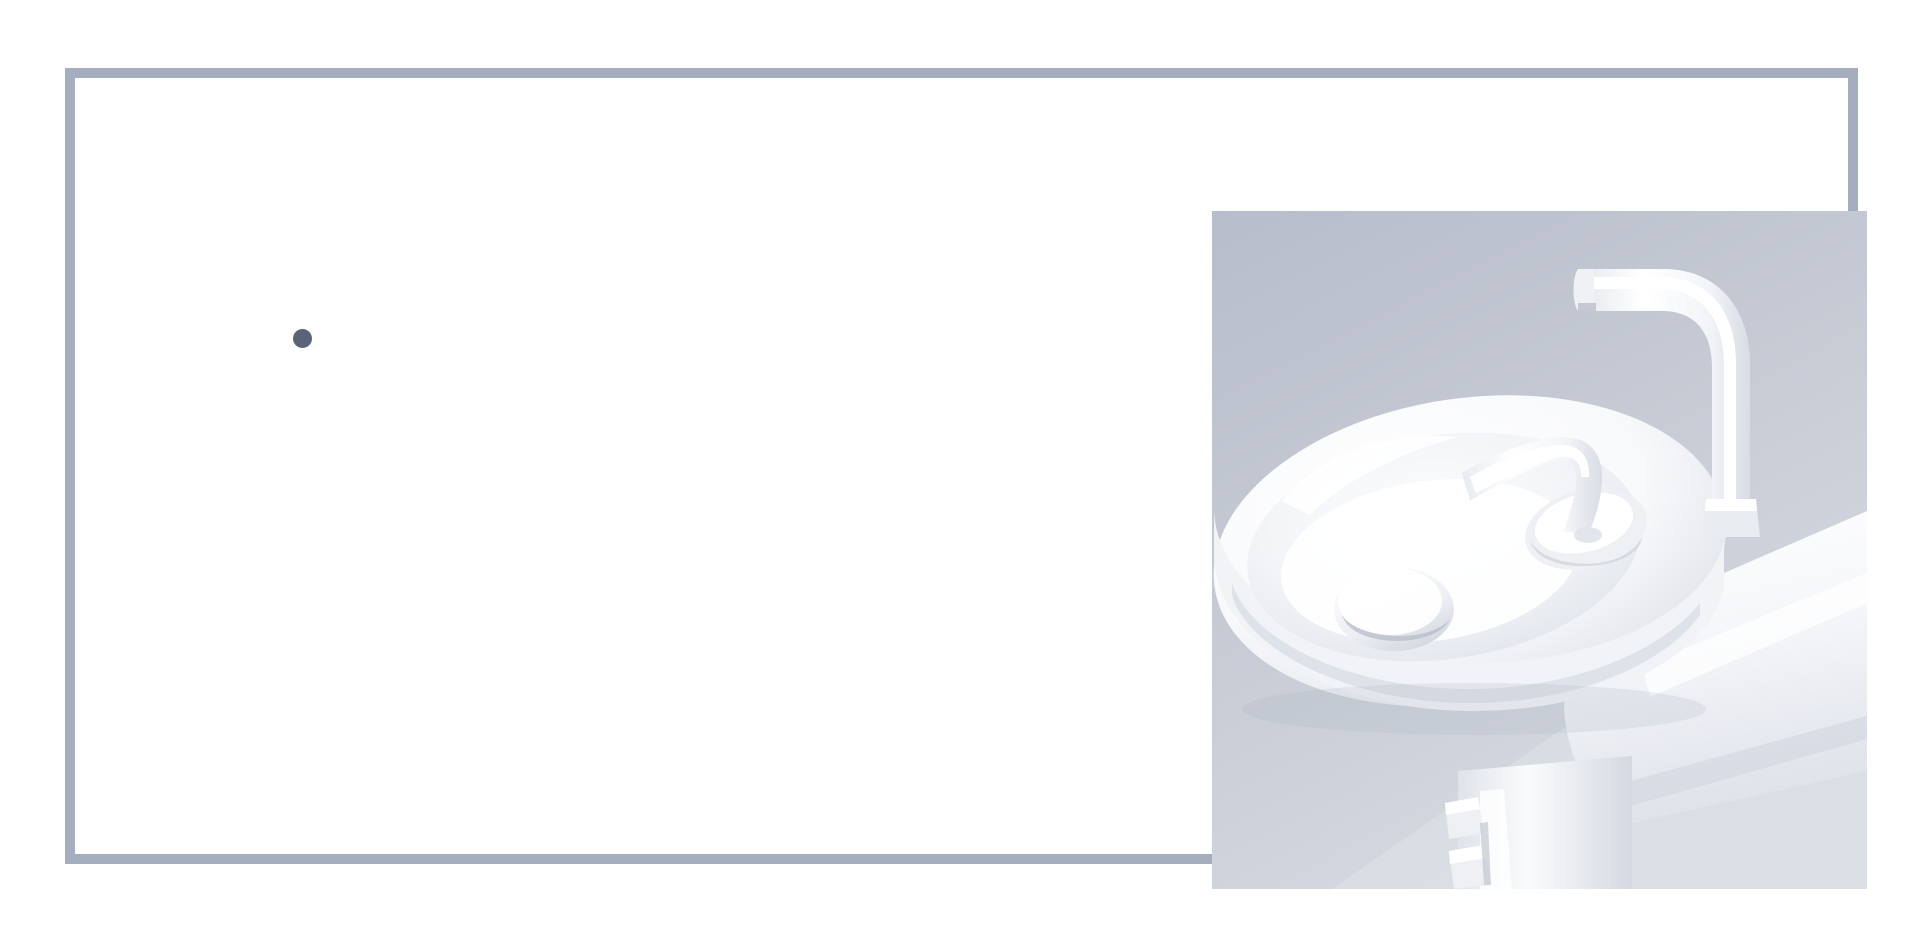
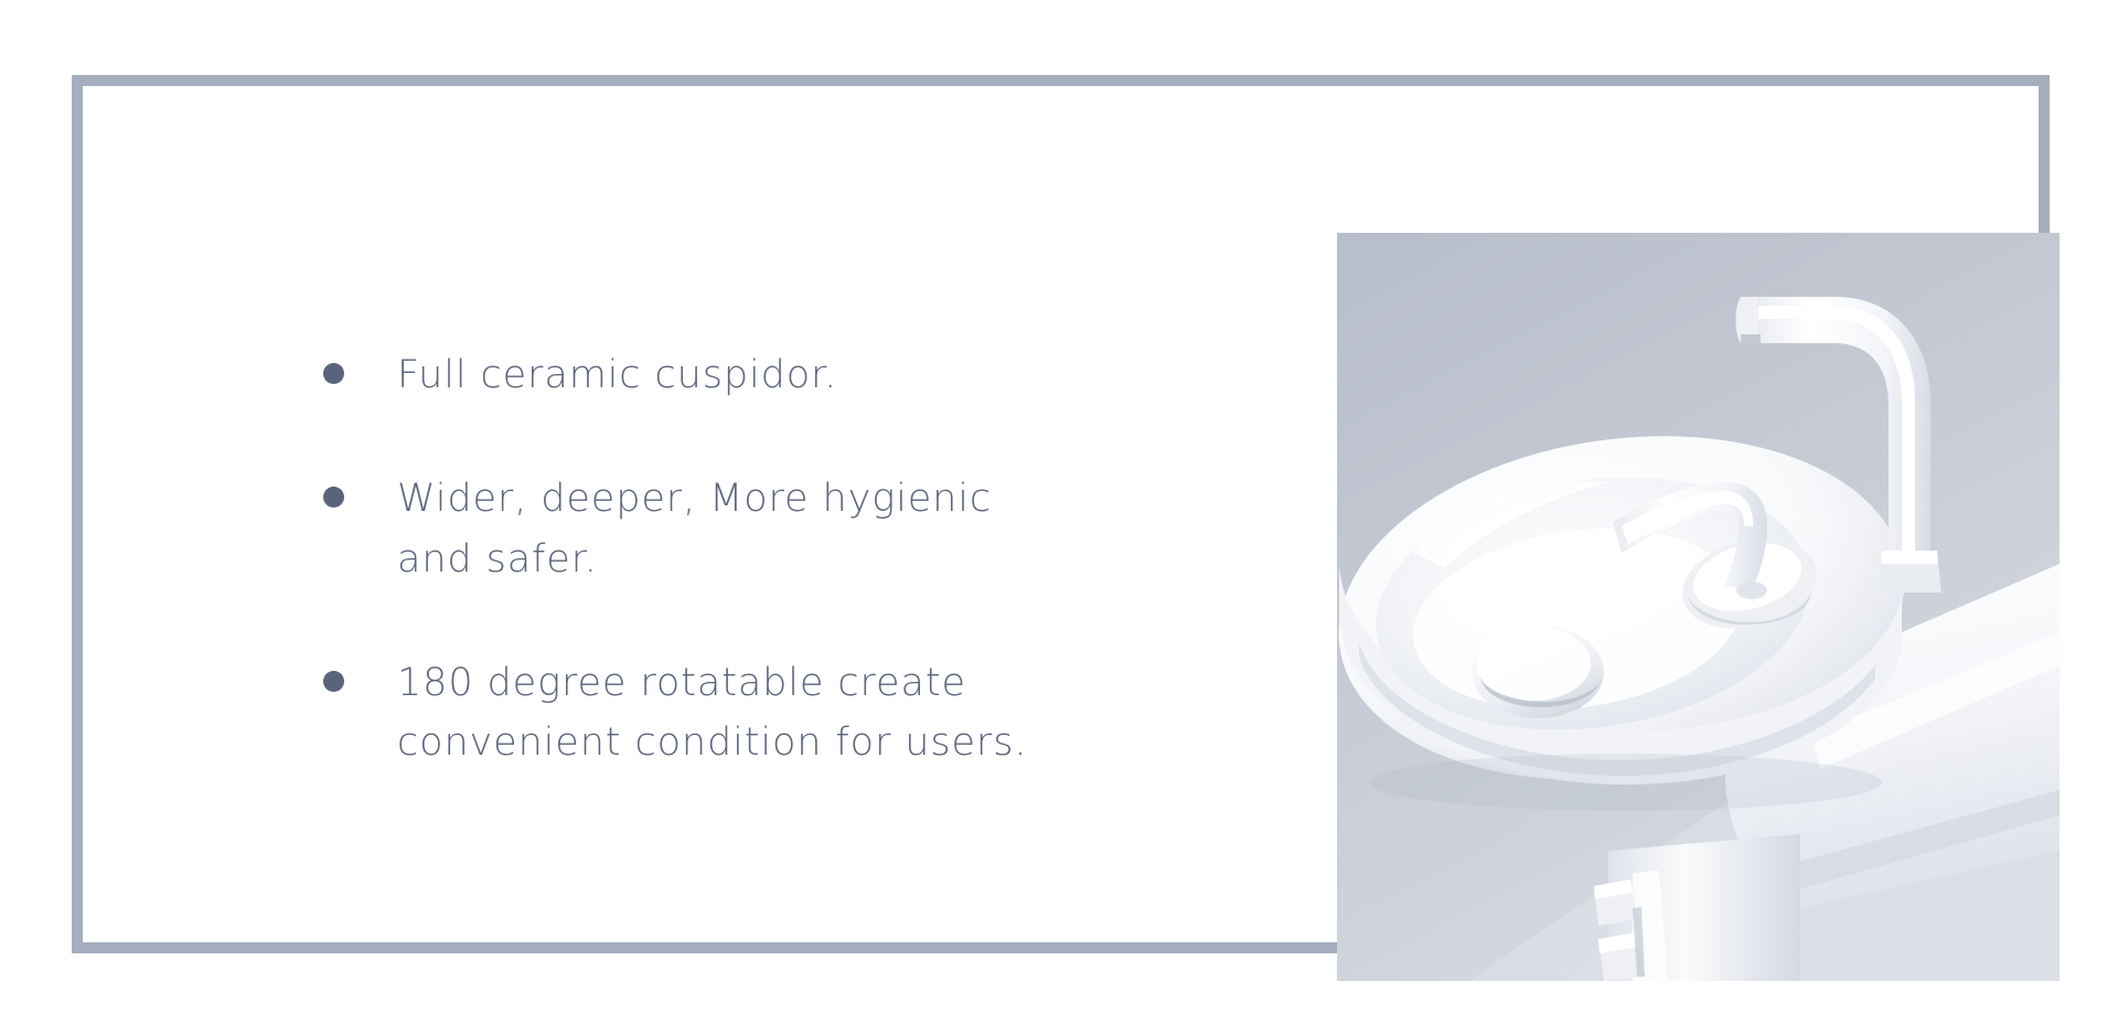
+ Full ceramic cuspidor.
+ Wider, deeper, More hygienic
+ and safer.
+ 180 degree rotatable create
+ convenient condition for users.
